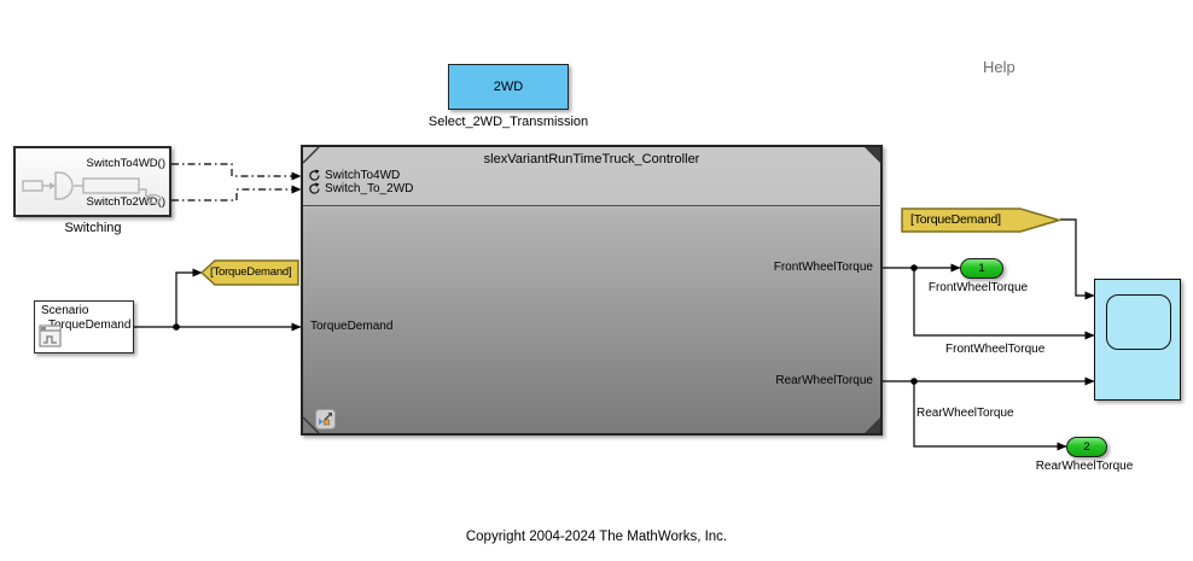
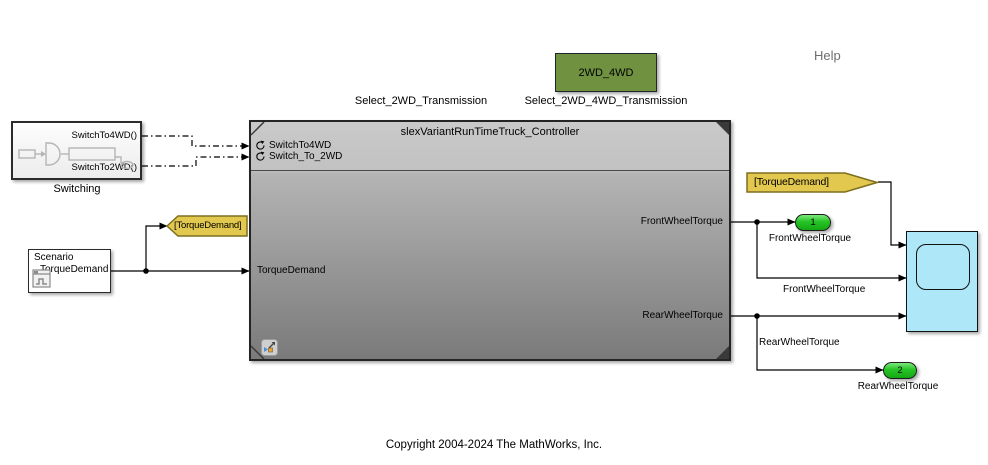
  Help
- 2WD
  Select_2WD_Transmission
+ 2WD_4WD
+ Select_2WD_4WD_Transmission
  SwitchTo4WD()
  SwitchTo2WD)
  Switching
  Scenario
  rqueDemand
  [TorqueDemand]
  slexVariantRunTimeTruck_Controller
  SwitchTo4WD
  Switch_To_2WD
  TorqueDemand
  FrontWheelTorque
  RearWheelTorque
  [TorqueDemand]
  1
  FrontWheelTorque
  2
  RearWheelTorque
  FrontWheelTorque
  RearWheelTorque
  Copyright 2004-2024 The MathWorks, Inc.
